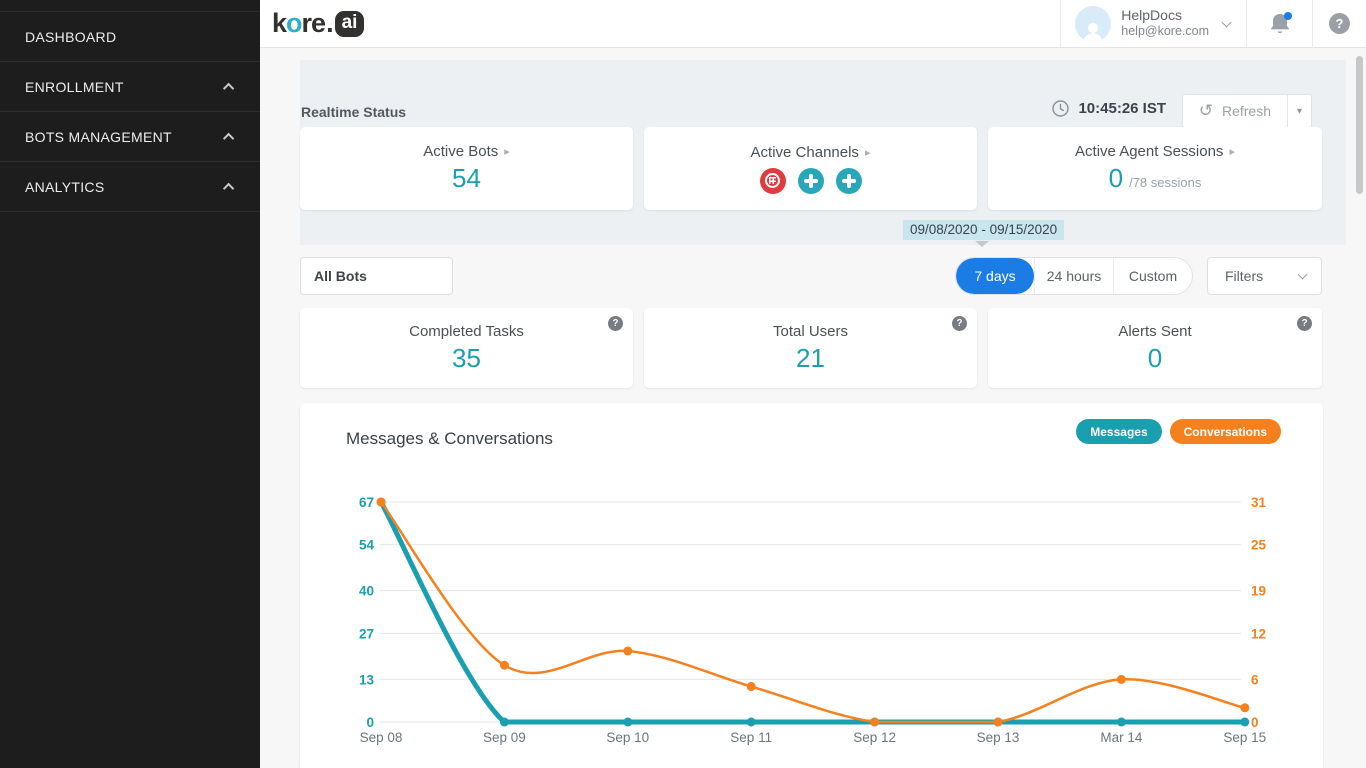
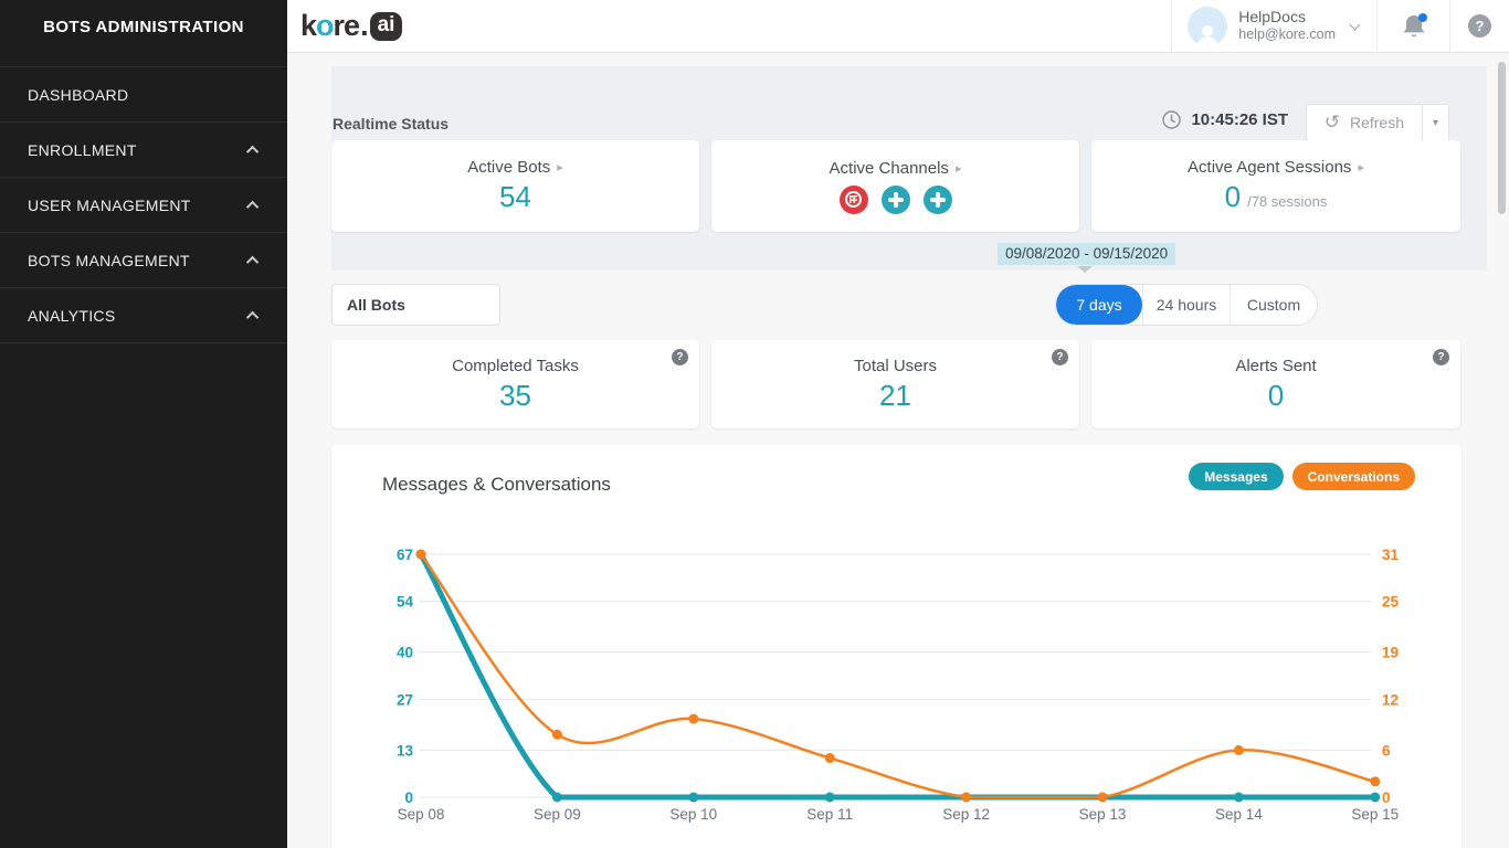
+ BOTS ADMINISTRATION
  DASHBOARD
  ENROLLMENT
+ USER MANAGEMENT
  BOTS MANAGEMENT
  ANALYTICS
  k
  o
  re
  .
  ai
  HelpDocs
  help@kore.com
  ?
  Realtime Status
  10:45:26 IST
  ↺
  Refresh
  ▾
  Active Bots
  ▸
  54
  Active Channels
  ▸
  Active Agent Sessions
  ▸
  0
  /78 sessions
  09/08/2020 - 09/15/2020
  All Bots
  7 days
  24 hours
  Custom
- Filters
  ?
  Completed Tasks
  35
  ?
  Total Users
  21
  ?
  Alerts Sent
  0
  Messages & Conversations
  Messages
  Conversations
  0
  0
  13
  6
  27
  12
  40
  19
  54
  25
  67
  31
  Sep 08
  Sep 09
  Sep 10
  Sep 11
  Sep 12
  Sep 13
- Mar 14
+ Sep 14
  Sep 15
